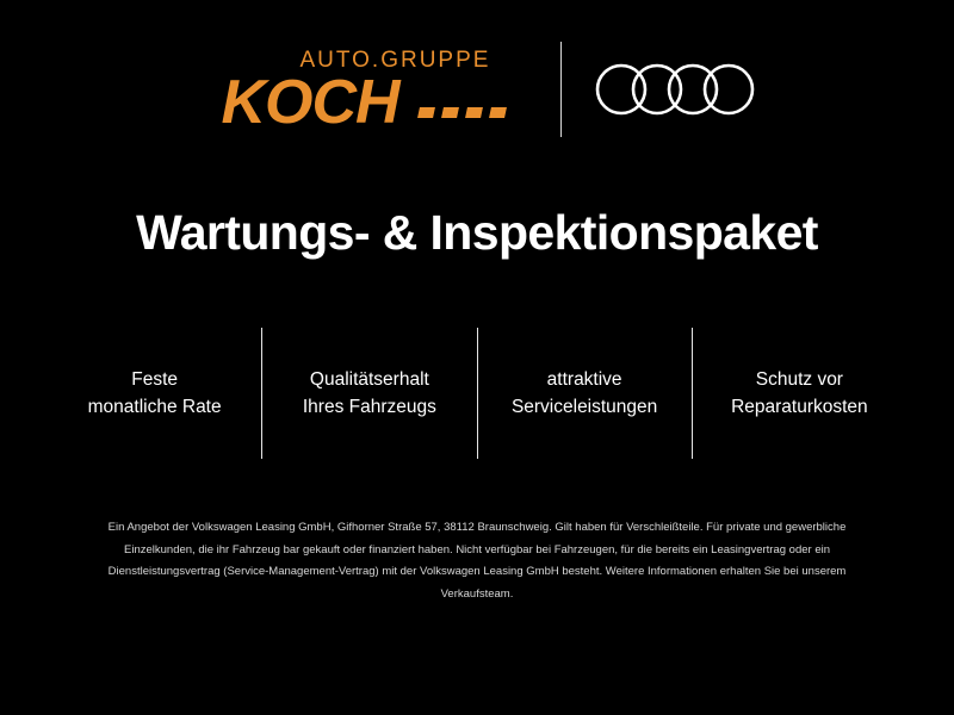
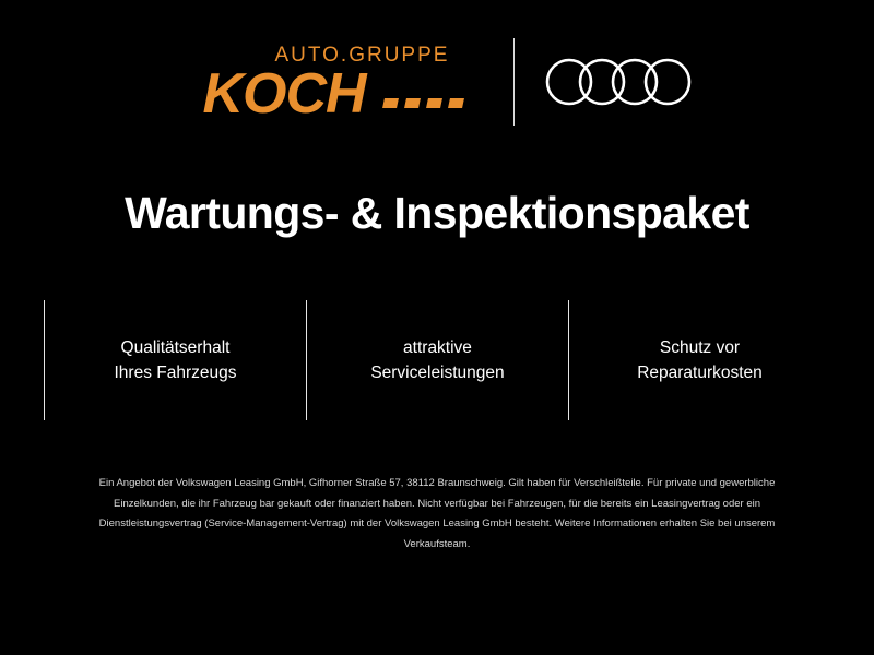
  AUTO.GRUPPE
  KOCH
  Wartungs- & Inspektionspaket
- Feste
- monatliche Rate
  Qualitätserhalt
  Ihres Fahrzeugs
  attraktive
  Serviceleistungen
  Schutz vor
  Reparaturkosten
  Ein Angebot der Volkswagen Leasing GmbH, Gifhorner Straße 57, 38112 Braunschweig. Gilt haben für Verschleißteile. Für private und gewerbliche Einzelkunden, die ihr Fahrzeug bar gekauft oder finanziert haben. Nicht verfügbar bei Fahrzeugen, für die bereits ein Leasingvertrag oder ein Dienstleistungsvertrag (Service-Management-Vertrag) mit der Volkswagen Leasing GmbH besteht. Weitere Informationen erhalten Sie bei unserem Verkaufsteam.
